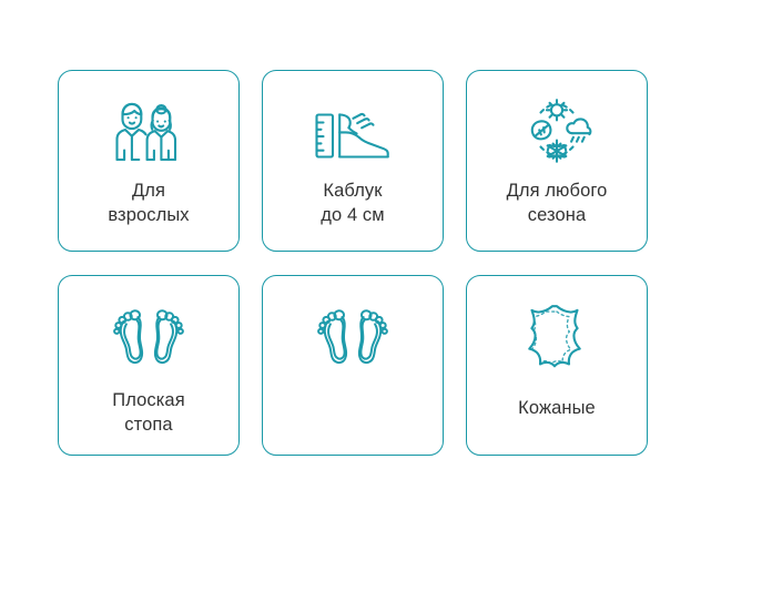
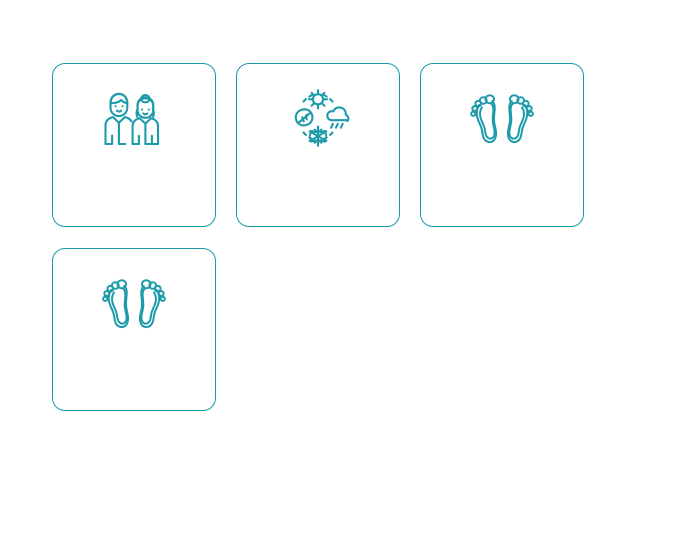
- Для
- взрослых
- Каблук
- до 4 см
- Для любого
- сезона
- Плоская
- стопа
- Кожаные
